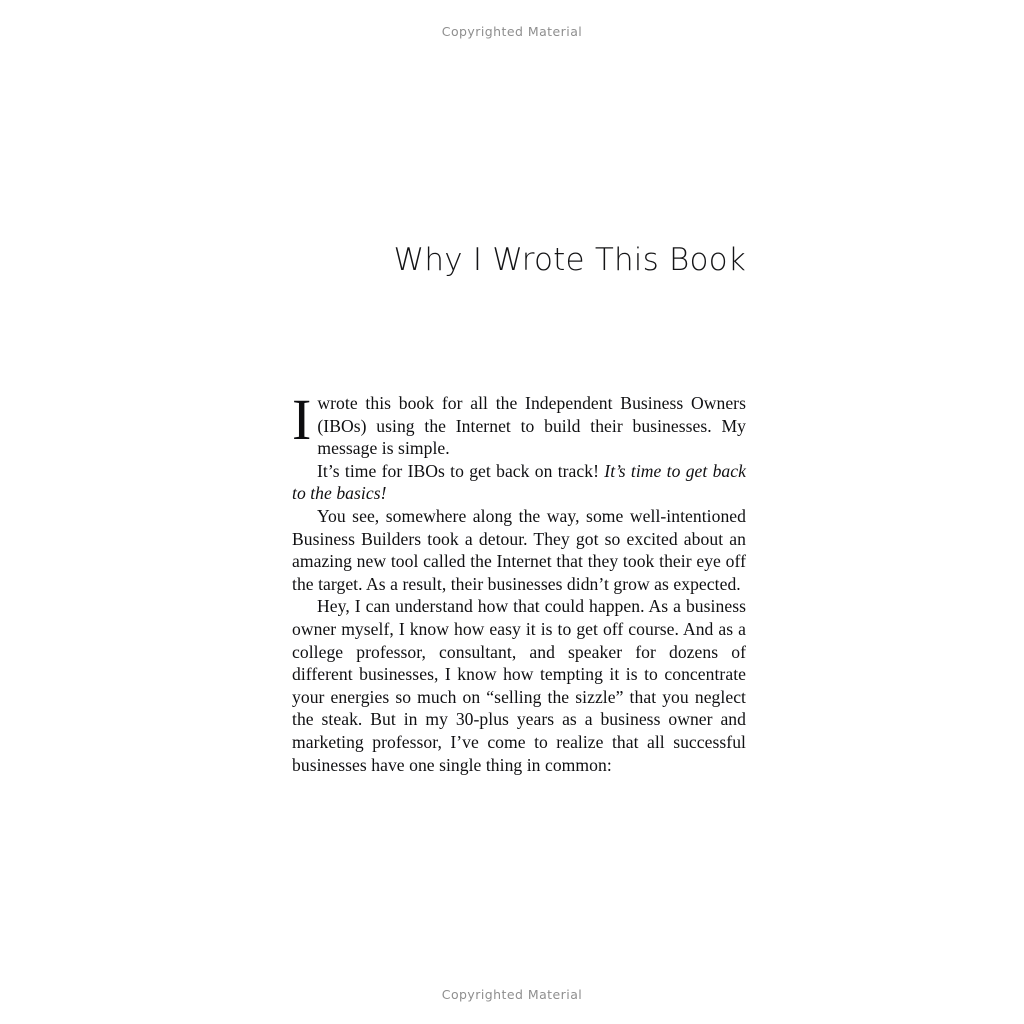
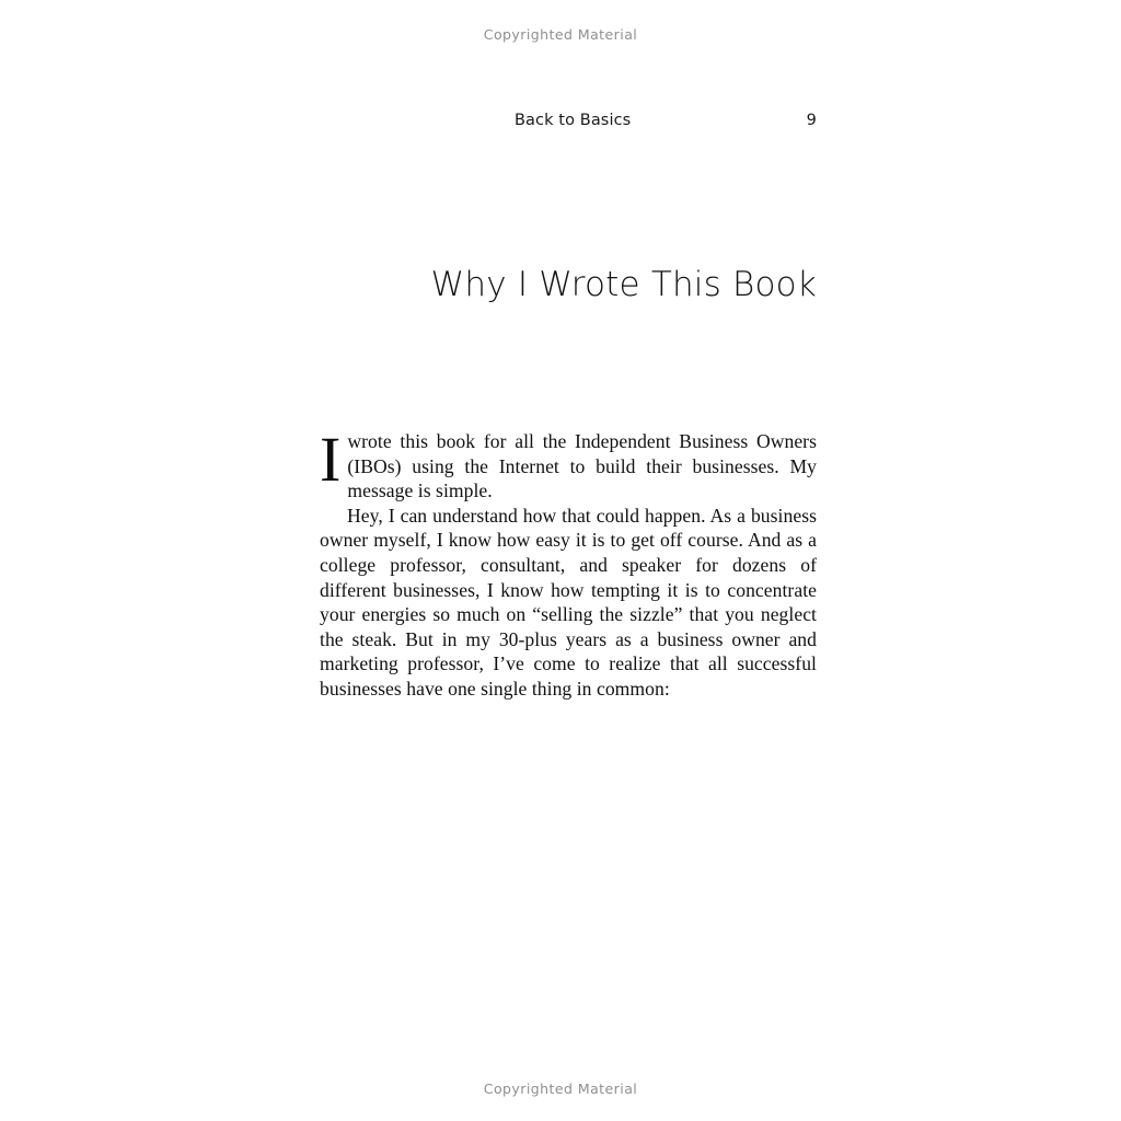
  Copyrighted Material
+ Back to Basics
+ 9
  Why I Wrote This Book
  I
  wrote this book for all the Independent Business Owners (IBOs) using the Internet to build their businesses. My message is simple.
- It’s time for IBOs to get back on track! It’s time to get back to the basics!
- You see, somewhere along the way, some well-intentioned Business Builders took a detour. They got so excited about an amazing new tool called the Internet that they took their eye off the target. As a result, their businesses didn’t grow as expected.
  Hey, I can understand how that could happen. As a business owner myself, I know how easy it is to get off course. And as a college professor, consultant, and speaker for dozens of different businesses, I know how tempting it is to concentrate your energies so much on “selling the sizzle” that you neglect the steak. But in my 30-plus years as a business owner and marketing professor, I’ve come to realize that all successful businesses have one single thing in common:
  Copyrighted Material
